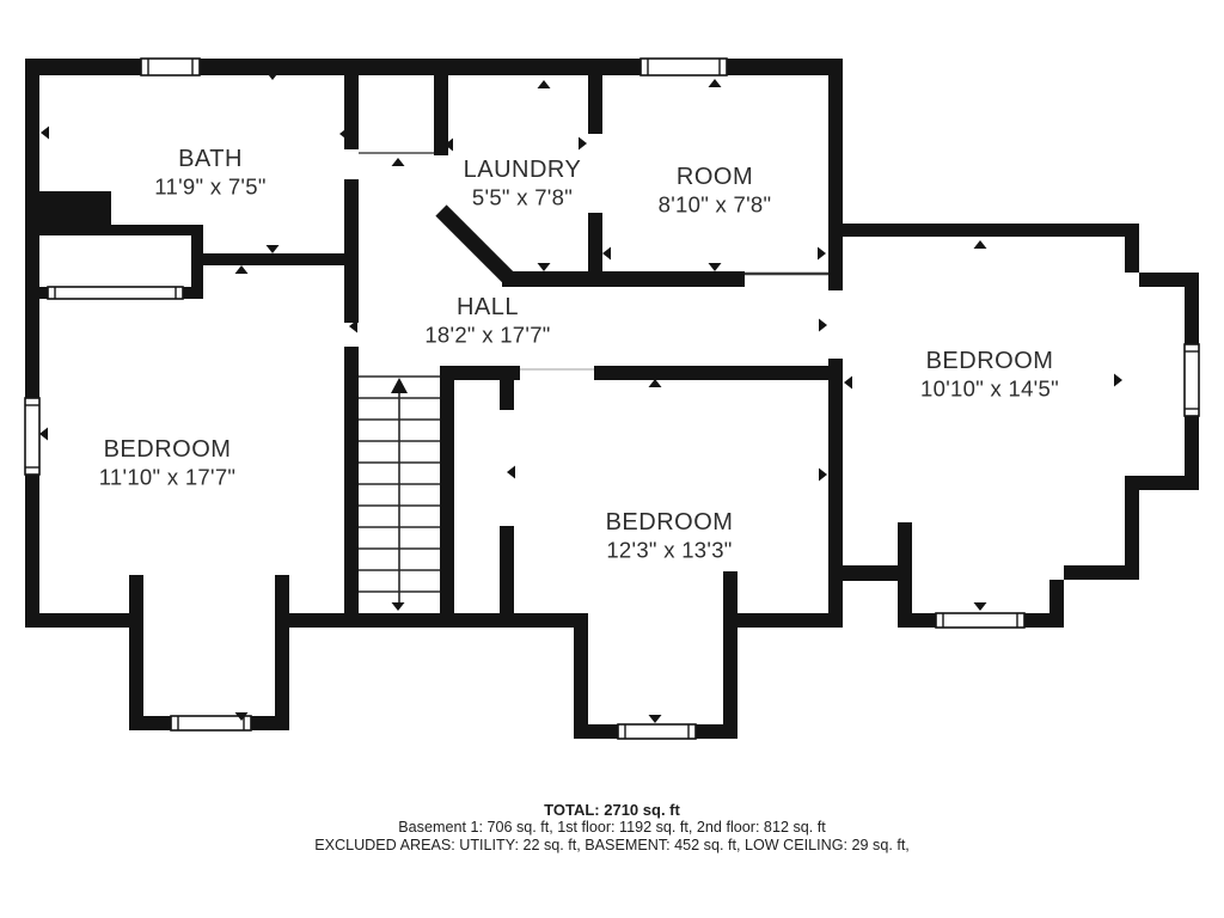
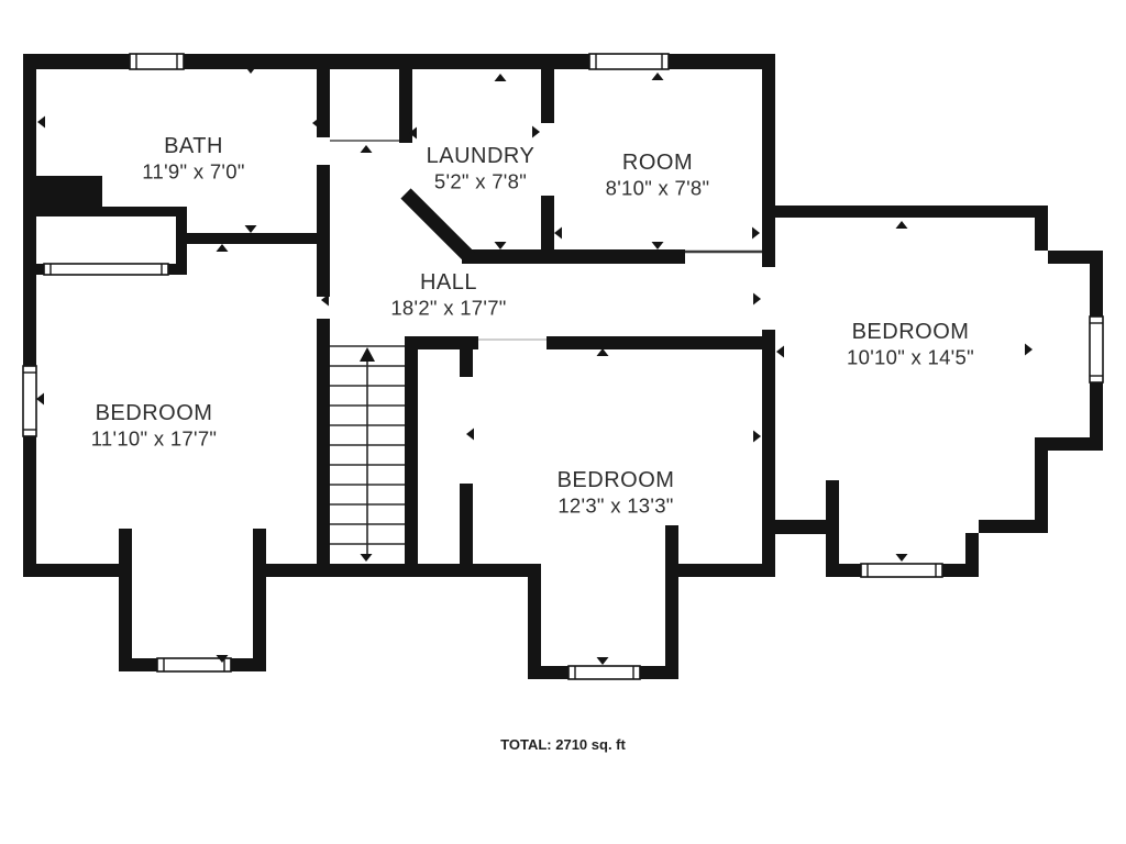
  BATH
- 11'9" x 7'5"
+ 11'9" x 7'0"
  LAUNDRY
- 5'5" x 7'8"
+ 5'2" x 7'8"
  ROOM
  8'10" x 7'8"
  HALL
  18'2" x 17'7"
  BEDROOM
  11'10" x 17'7"
  BEDROOM
  10'10" x 14'5"
  BEDROOM
  12'3" x 13'3"
  TOTAL: 2710 sq. ft
- Basement 1: 706 sq. ft, 1st floor: 1192 sq. ft, 2nd floor: 812 sq. ft
- EXCLUDED AREAS: UTILITY: 22 sq. ft, BASEMENT: 452 sq. ft, LOW CEILING: 29 sq. ft,
